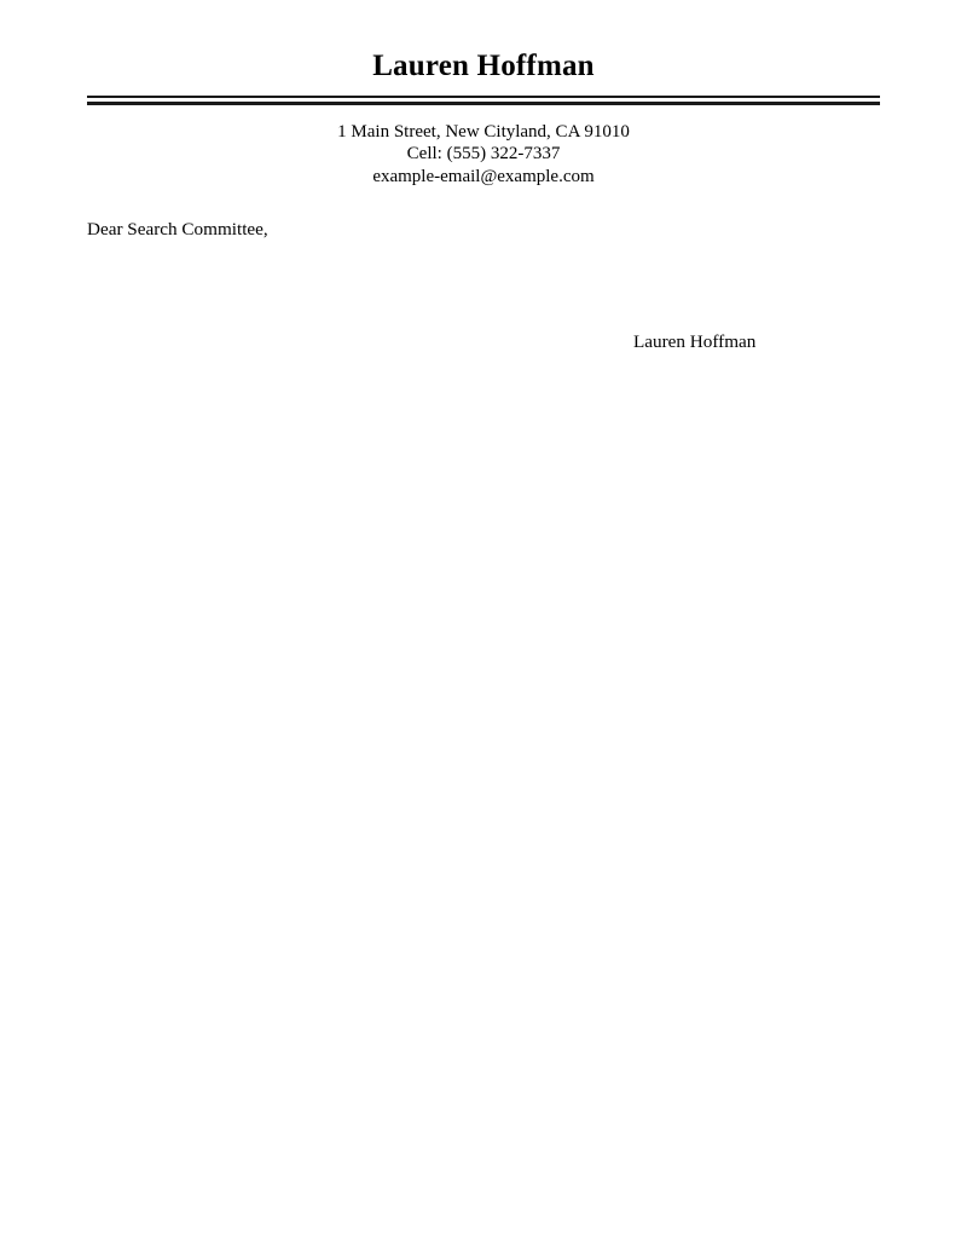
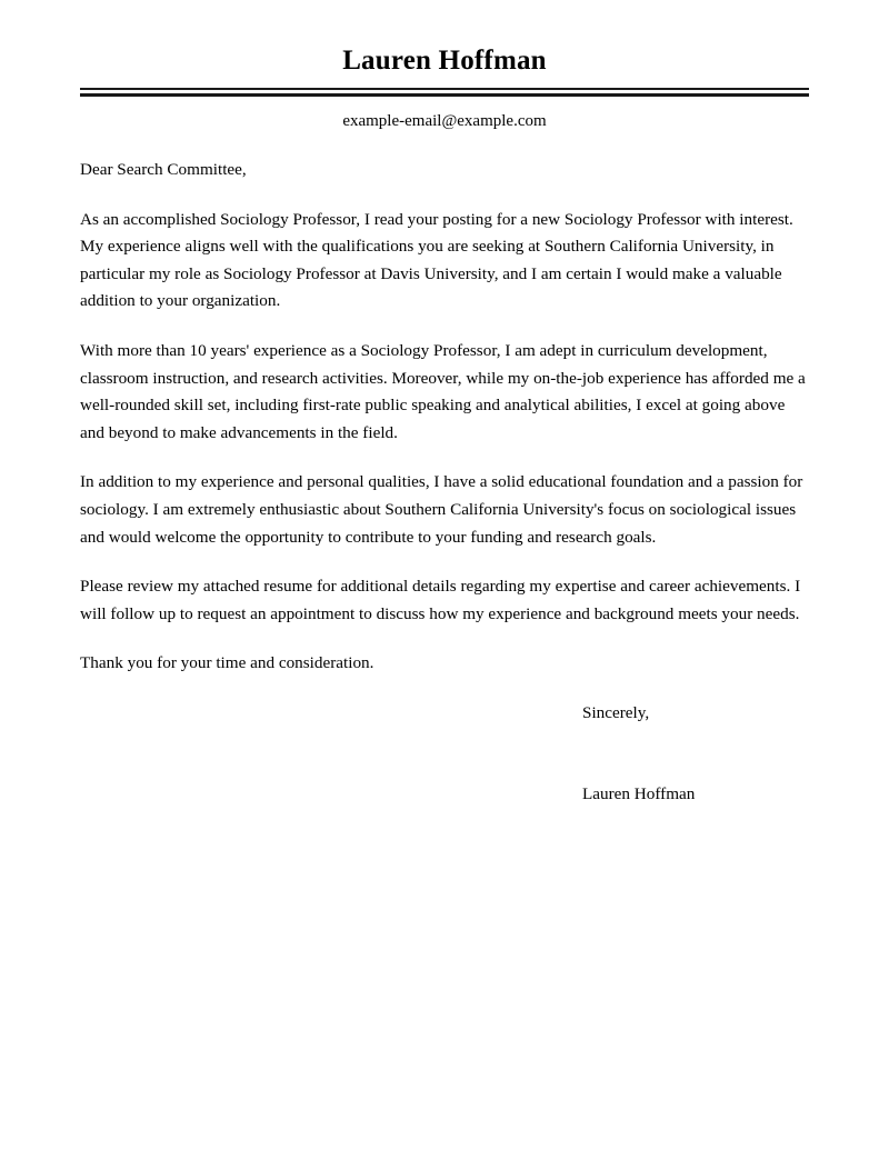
  Lauren Hoffman
- 1 Main Street, New Cityland, CA 91010
- Cell: (555) 322-7337
  example-email@example.com
  Dear Search Committee,
+ As an accomplished Sociology Professor, I read your posting for a new Sociology Professor with interest. My experience aligns well with the qualifications you are seeking at Southern California University, in particular my role as Sociology Professor at Davis University, and I am certain I would make a valuable addition to your organization.
+ With more than 10 years' experience as a Sociology Professor, I am adept in curriculum development, classroom instruction, and research activities. Moreover, while my on-the-job experience has afforded me a well-rounded skill set, including first-rate public speaking and analytical abilities, I excel at going above and beyond to make advancements in the field.
+ In addition to my experience and personal qualities, I have a solid educational foundation and a passion for sociology. I am extremely enthusiastic about Southern California University's focus on sociological issues and would welcome the opportunity to contribute to your funding and research goals.
+ Please review my attached resume for additional details regarding my expertise and career achievements. I will follow up to request an appointment to discuss how my experience and background meets your needs.
+ Thank you for your time and consideration.
+ Sincerely,
  Lauren Hoffman
